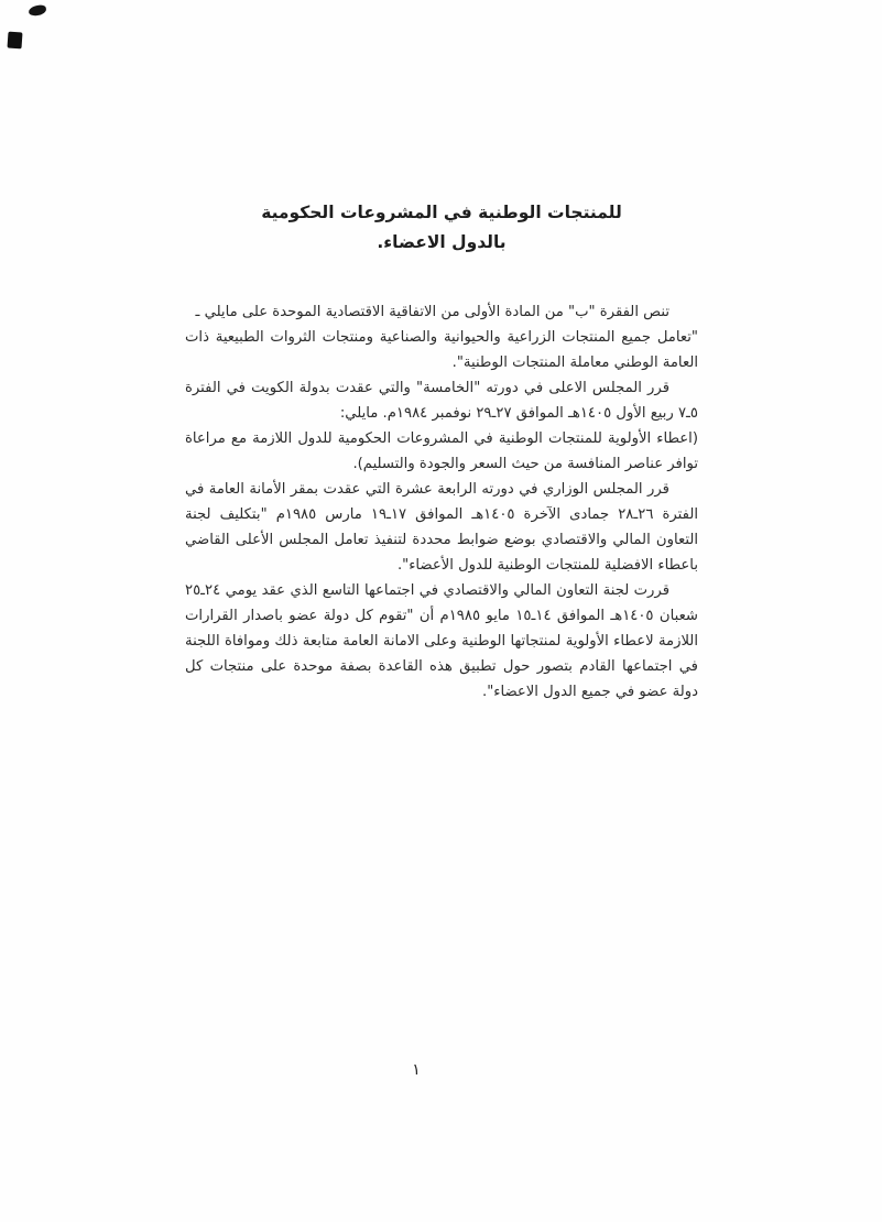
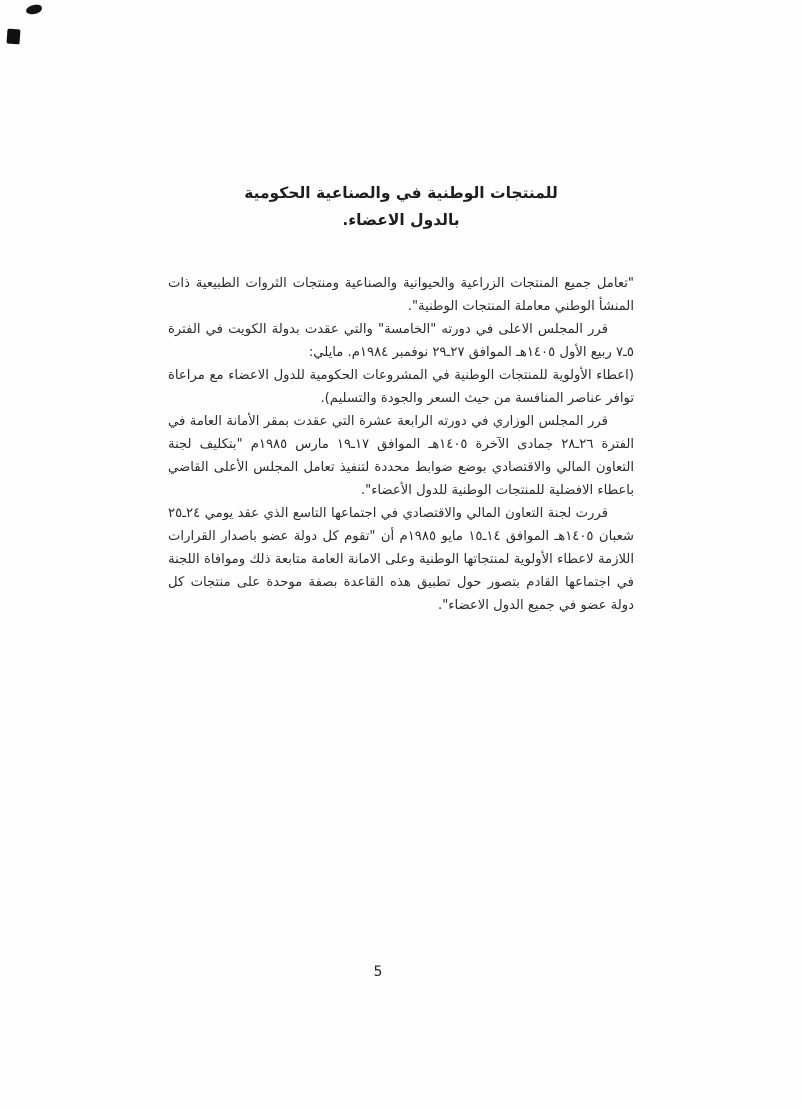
- للمنتجات الوطنية في المشروعات الحكومية
+ للمنتجات الوطنية في والصناعية الحكومية
  بالدول الاعضاء.
- تنص الفقرة "ب" من المادة الأولى من الاتفاقية الاقتصادية الموحدة على مايلي ـ
- "تعامل جميع المنتجات الزراعية والحيوانية والصناعية ومنتجات الثروات الطبيعية ذات العامة الوطني معاملة المنتجات الوطنية".
+ "تعامل جميع المنتجات الزراعية والحيوانية والصناعية ومنتجات الثروات الطبيعية ذات المنشأ الوطني معاملة المنتجات الوطنية".
  قرر المجلس الاعلى في دورته "الخامسة" والتي عقدت بدولة الكويت في الفترة ٥ـ٧ ربيع الأول ١٤٠٥هـ الموافق ٢٧ـ٢٩ نوفمبر ١٩٨٤م. مايلي:
- (اعطاء الأولوية للمنتجات الوطنية في المشروعات الحكومية للدول اللازمة مع مراعاة توافر عناصر المنافسة من حيث السعر والجودة والتسليم).
+ (اعطاء الأولوية للمنتجات الوطنية في المشروعات الحكومية للدول الاعضاء مع مراعاة توافر عناصر المنافسة من حيث السعر والجودة والتسليم).
  قرر المجلس الوزاري في دورته الرابعة عشرة التي عقدت بمقر الأمانة العامة في الفترة ٢٦ـ٢٨ جمادى الآخرة ١٤٠٥هـ الموافق ١٧ـ١٩ مارس ١٩٨٥م "بتكليف لجنة التعاون المالي والاقتصادي بوضع ضوابط محددة لتنفيذ تعامل المجلس الأعلى القاضي باعطاء الافضلية للمنتجات الوطنية للدول الأعضاء".
  قررت لجنة التعاون المالي والاقتصادي في اجتماعها التاسع الذي عقد يومي ٢٤ـ٢٥ شعبان ١٤٠٥هـ الموافق ١٤ـ١٥ مايو ١٩٨٥م أن "تقوم كل دولة عضو باصدار القرارات اللازمة لاعطاء الأولوية لمنتجاتها الوطنية وعلى الامانة العامة متابعة ذلك وموافاة اللجنة في اجتماعها القادم بتصور حول تطبيق هذه القاعدة بصفة موحدة على منتجات كل دولة عضو في جميع الدول الاعضاء".
- ١
+ 5
